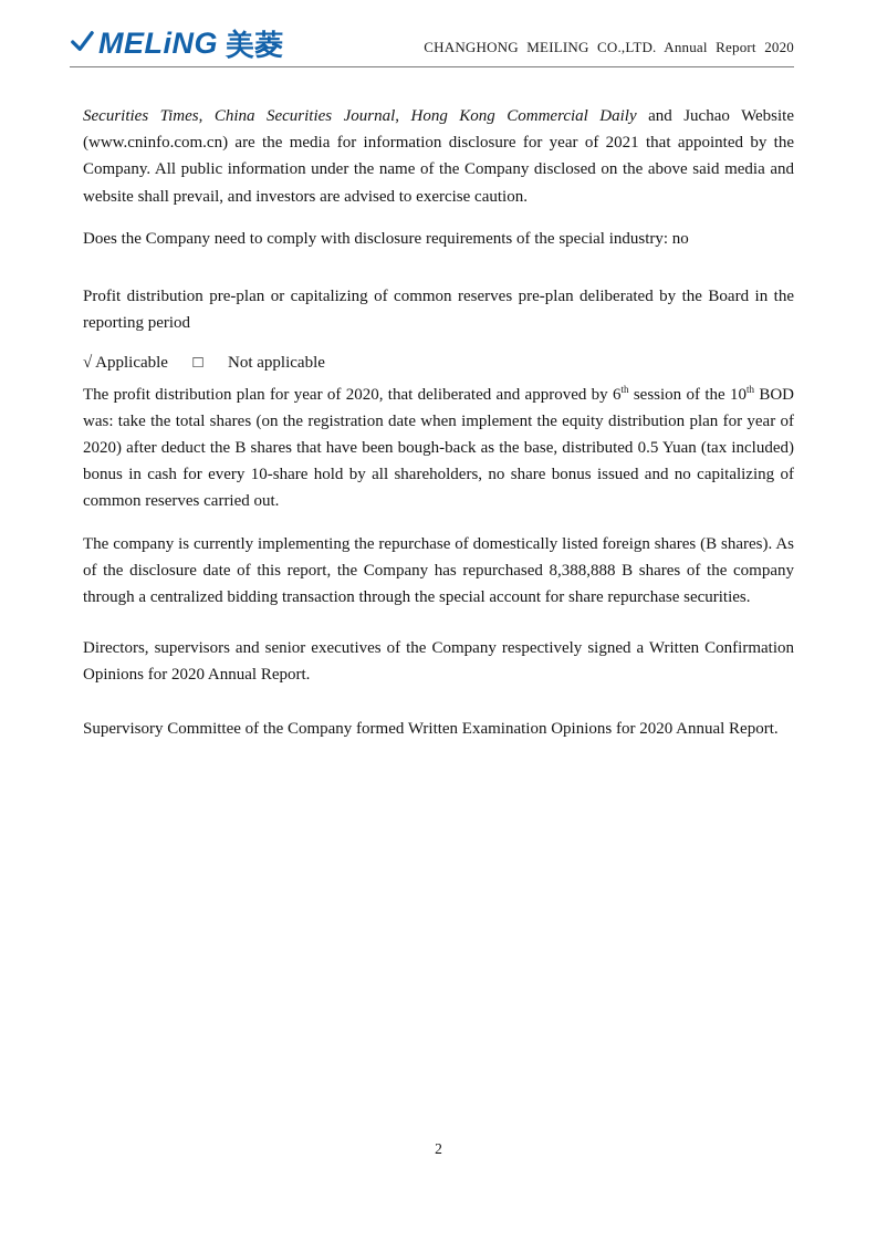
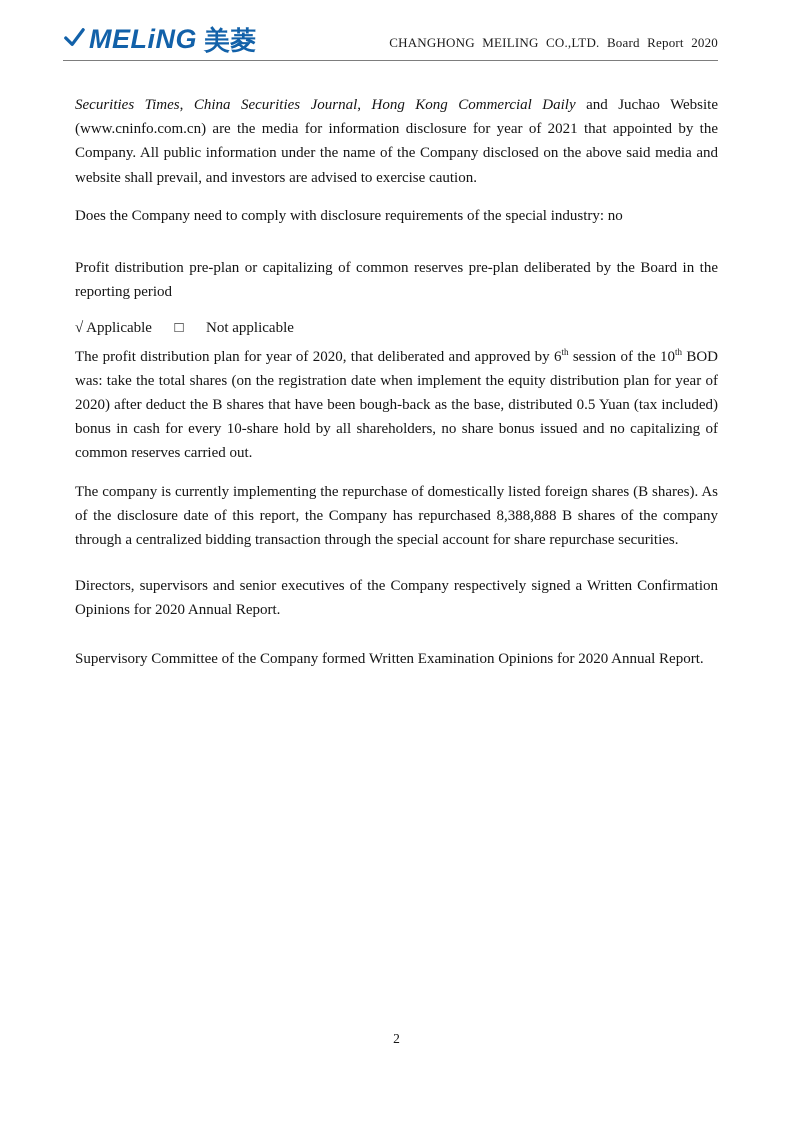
  MELiNG
  美菱
- CHANGHONG MEILING CO.,LTD. Annual Report 2020
+ CHANGHONG MEILING CO.,LTD. Board Report 2020
  Securities Times, China Securities Journal, Hong Kong Commercial Daily and Juchao Website (www.cninfo.com.cn) are the media for information disclosure for year of 2021 that appointed by the Company. All public information under the name of the Company disclosed on the above said media and website shall prevail, and investors are advised to exercise caution.
  Does the Company need to comply with disclosure requirements of the special industry: no
  Profit distribution pre-plan or capitalizing of common reserves pre-plan deliberated by the Board in the reporting period
  √ Applicable □ Not applicable
  The profit distribution plan for year of 2020, that deliberated and approved by 6th session of the 10th BOD was: take the total shares (on the registration date when implement the equity distribution plan for year of 2020) after deduct the B shares that have been bough-back as the base, distributed 0.5 Yuan (tax included) bonus in cash for every 10-share hold by all shareholders, no share bonus issued and no capitalizing of common reserves carried out.
  The company is currently implementing the repurchase of domestically listed foreign shares (B shares). As of the disclosure date of this report, the Company has repurchased 8,388,888 B shares of the company through a centralized bidding transaction through the special account for share repurchase securities.
  Directors, supervisors and senior executives of the Company respectively signed a Written Confirmation Opinions for 2020 Annual Report.
  Supervisory Committee of the Company formed Written Examination Opinions for 2020 Annual Report.
  2
